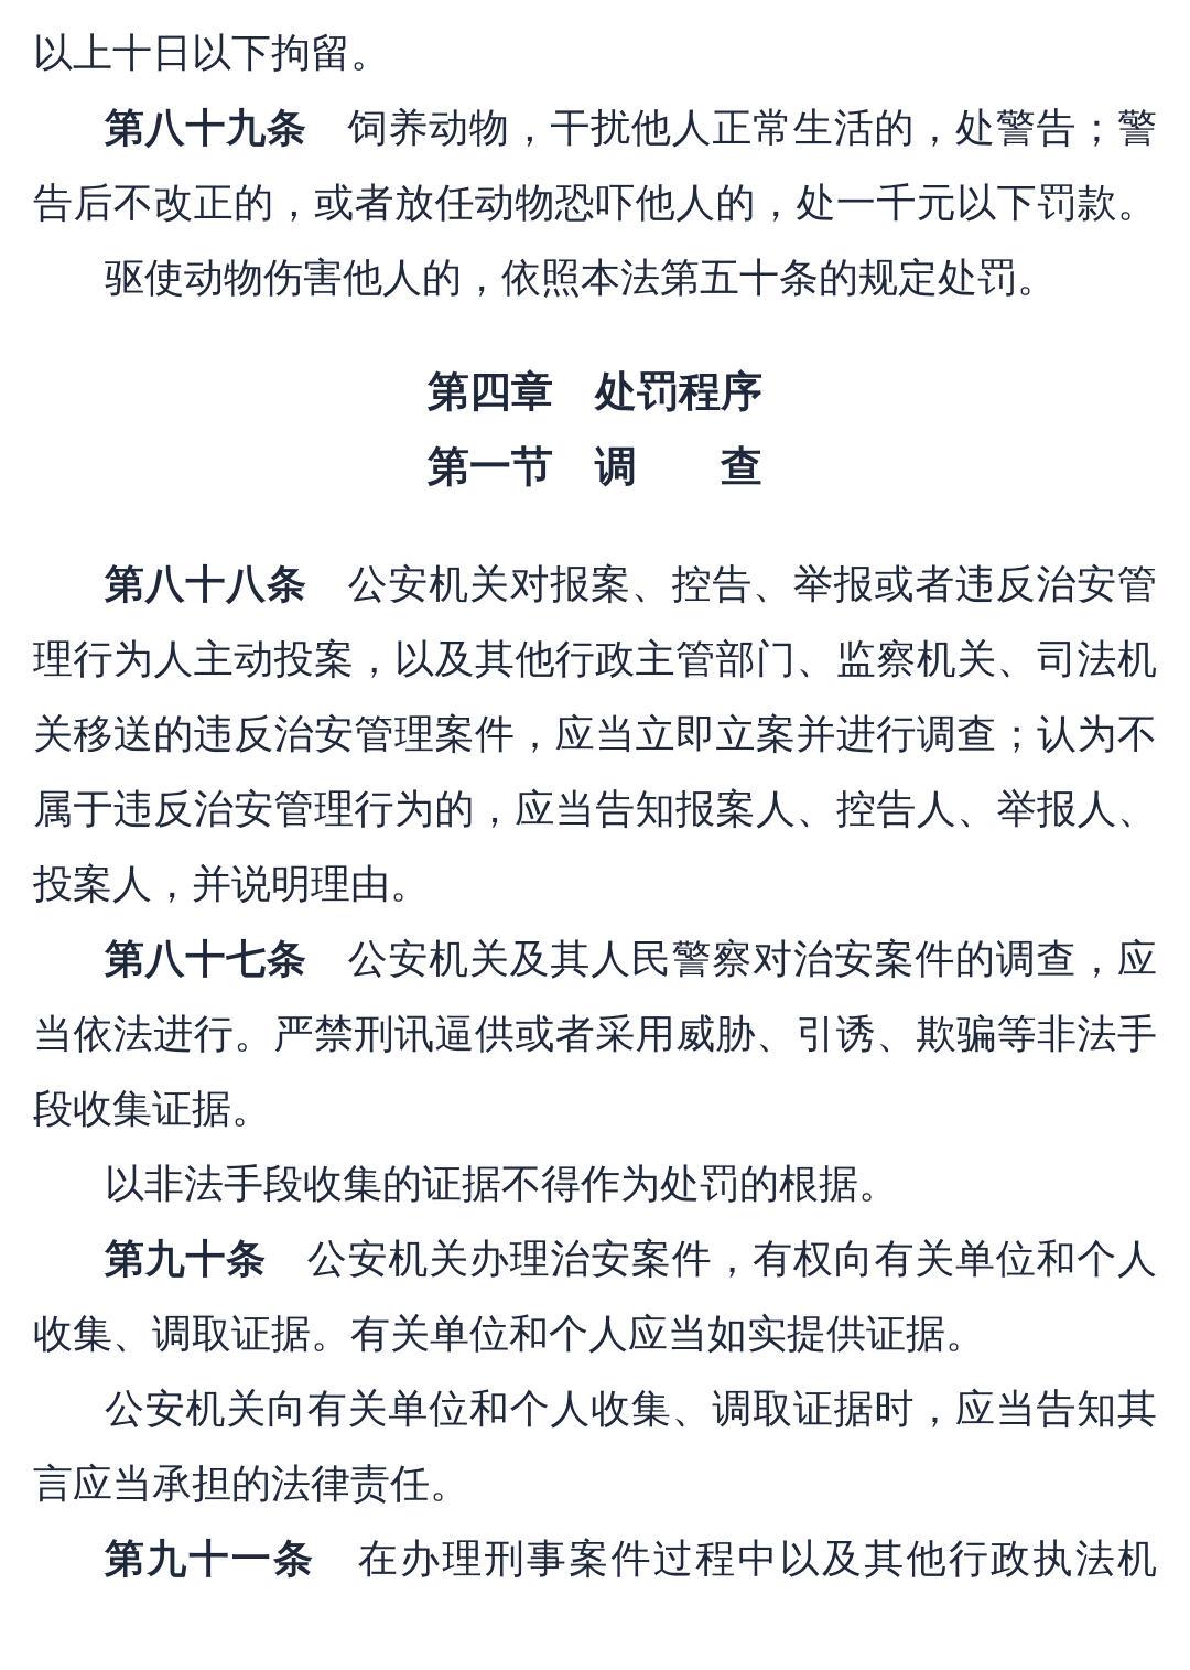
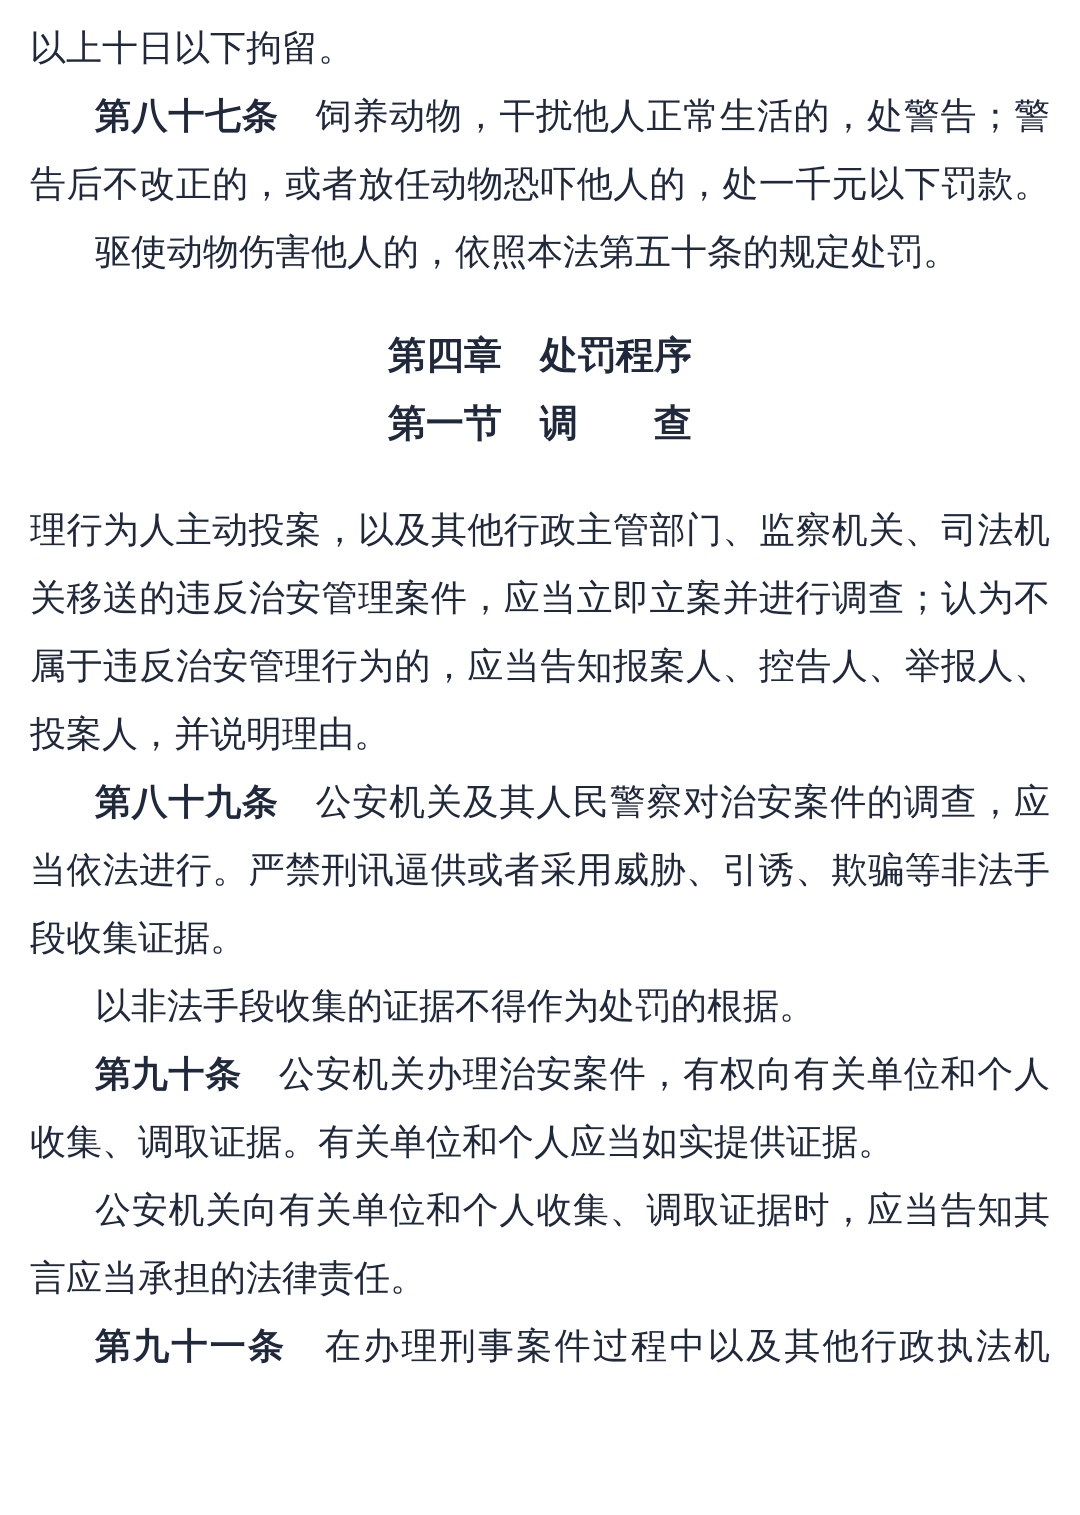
  以上十日以下拘留。
- 第八十九条 饲养动物，干扰他人正常生活的，处警告；警
+ 第八十七条 饲养动物，干扰他人正常生活的，处警告；警
  告后不改正的，或者放任动物恐吓他人的，处一千元以下罚款。
  驱使动物伤害他人的，依照本法第五十条的规定处罚。
  第四章 处罚程序
  第一节 调 查
- 第八十八条 公安机关对报案、控告、举报或者违反治安管
  理行为人主动投案，以及其他行政主管部门、监察机关、司法机
  关移送的违反治安管理案件，应当立即立案并进行调查；认为不
  属于违反治安管理行为的，应当告知报案人、控告人、举报人、
  投案人，并说明理由。
- 第八十七条 公安机关及其人民警察对治安案件的调查，应
+ 第八十九条 公安机关及其人民警察对治安案件的调查，应
  当依法进行。严禁刑讯逼供或者采用威胁、引诱、欺骗等非法手
  段收集证据。
  以非法手段收集的证据不得作为处罚的根据。
  第九十条 公安机关办理治安案件，有权向有关单位和个人
  收集、调取证据。有关单位和个人应当如实提供证据。
  公安机关向有关单位和个人收集、调取证据时，应当告知其
  言应当承担的法律责任。
  第九十一条 在办理刑事案件过程中以及其他行政执法机
